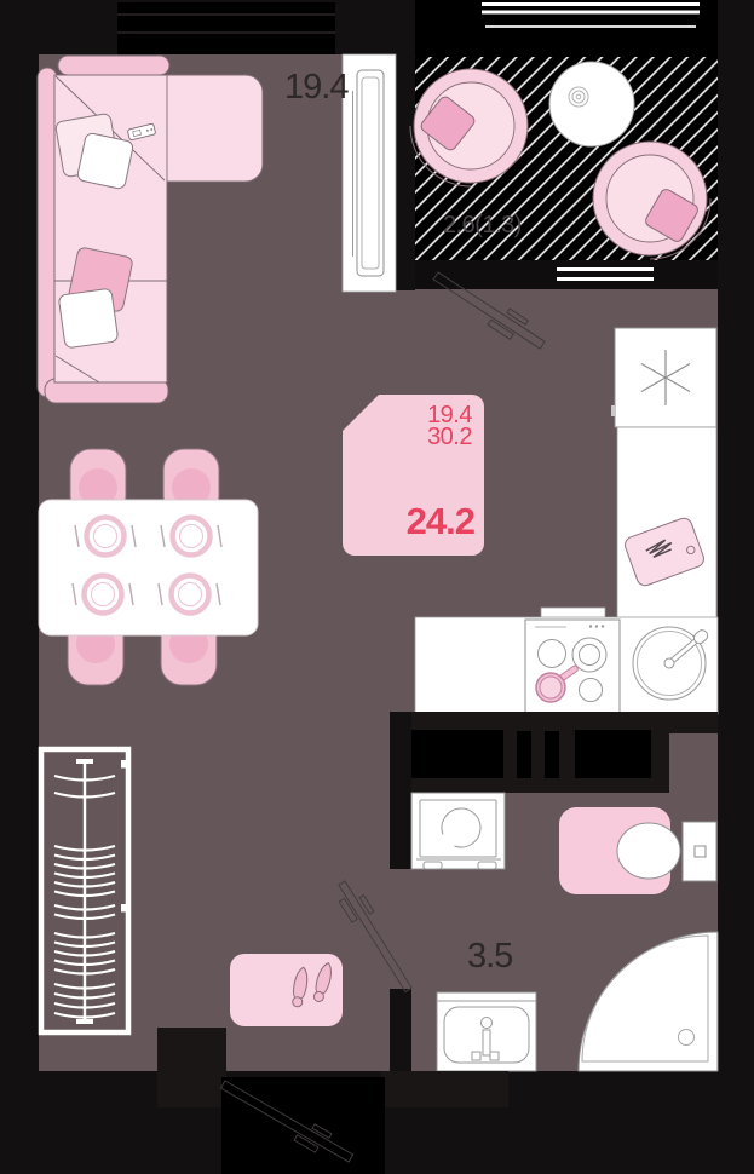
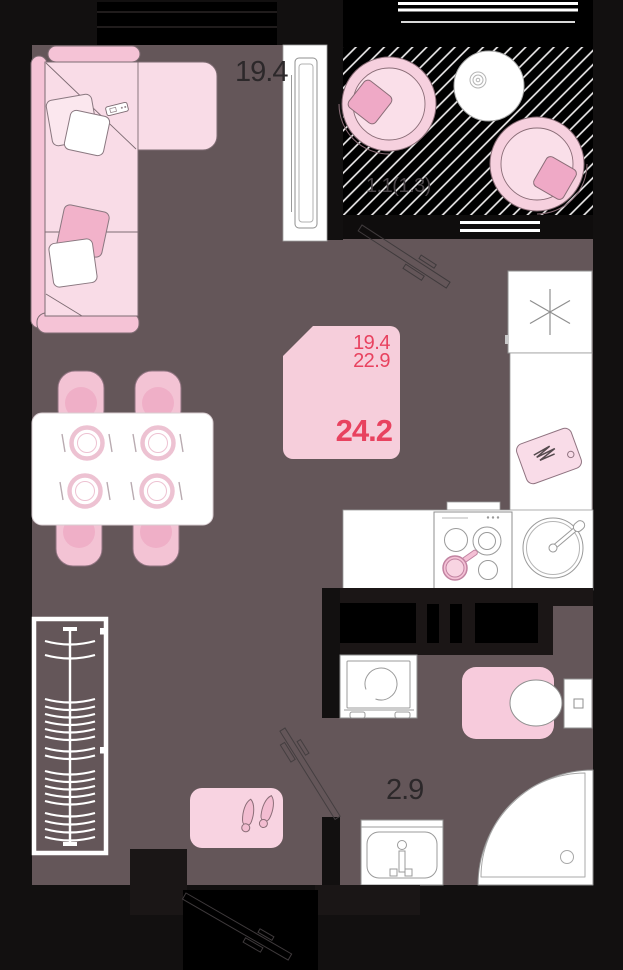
  19.4
- 2.6(1.3)
+ 1.1(1.3)
- 3.5
+ 2.9
  19.4
- 30.2
+ 22.9
  24.2
